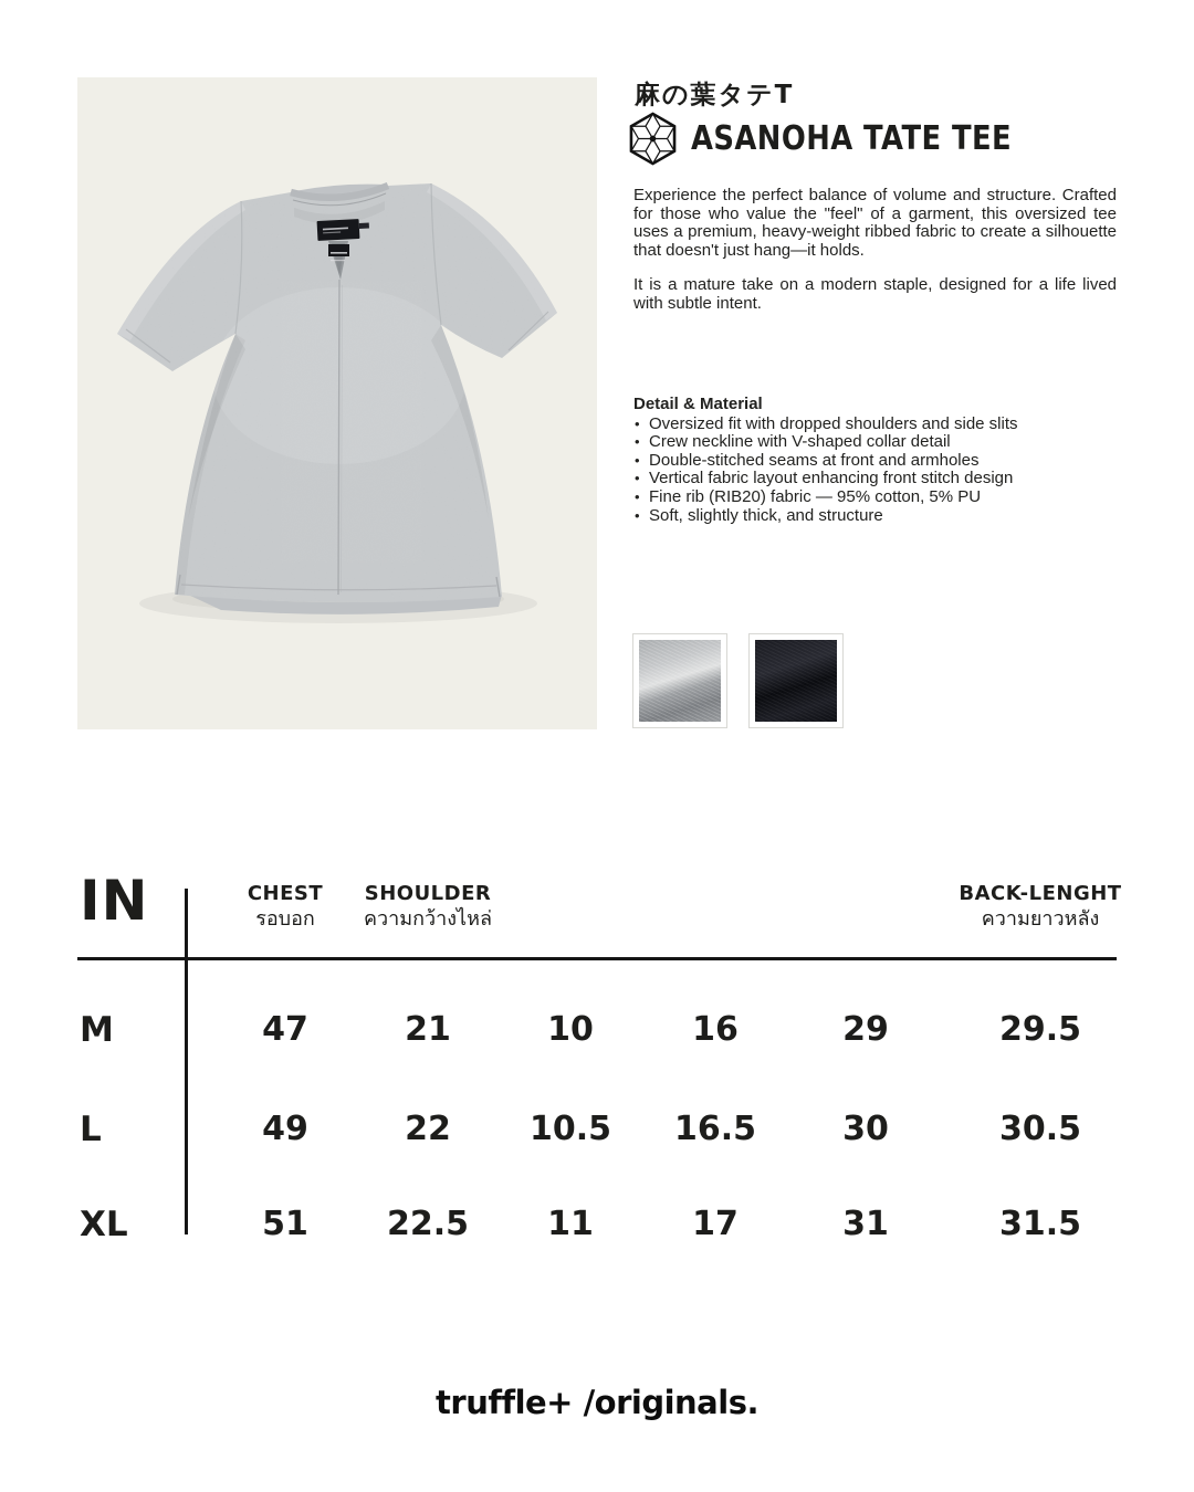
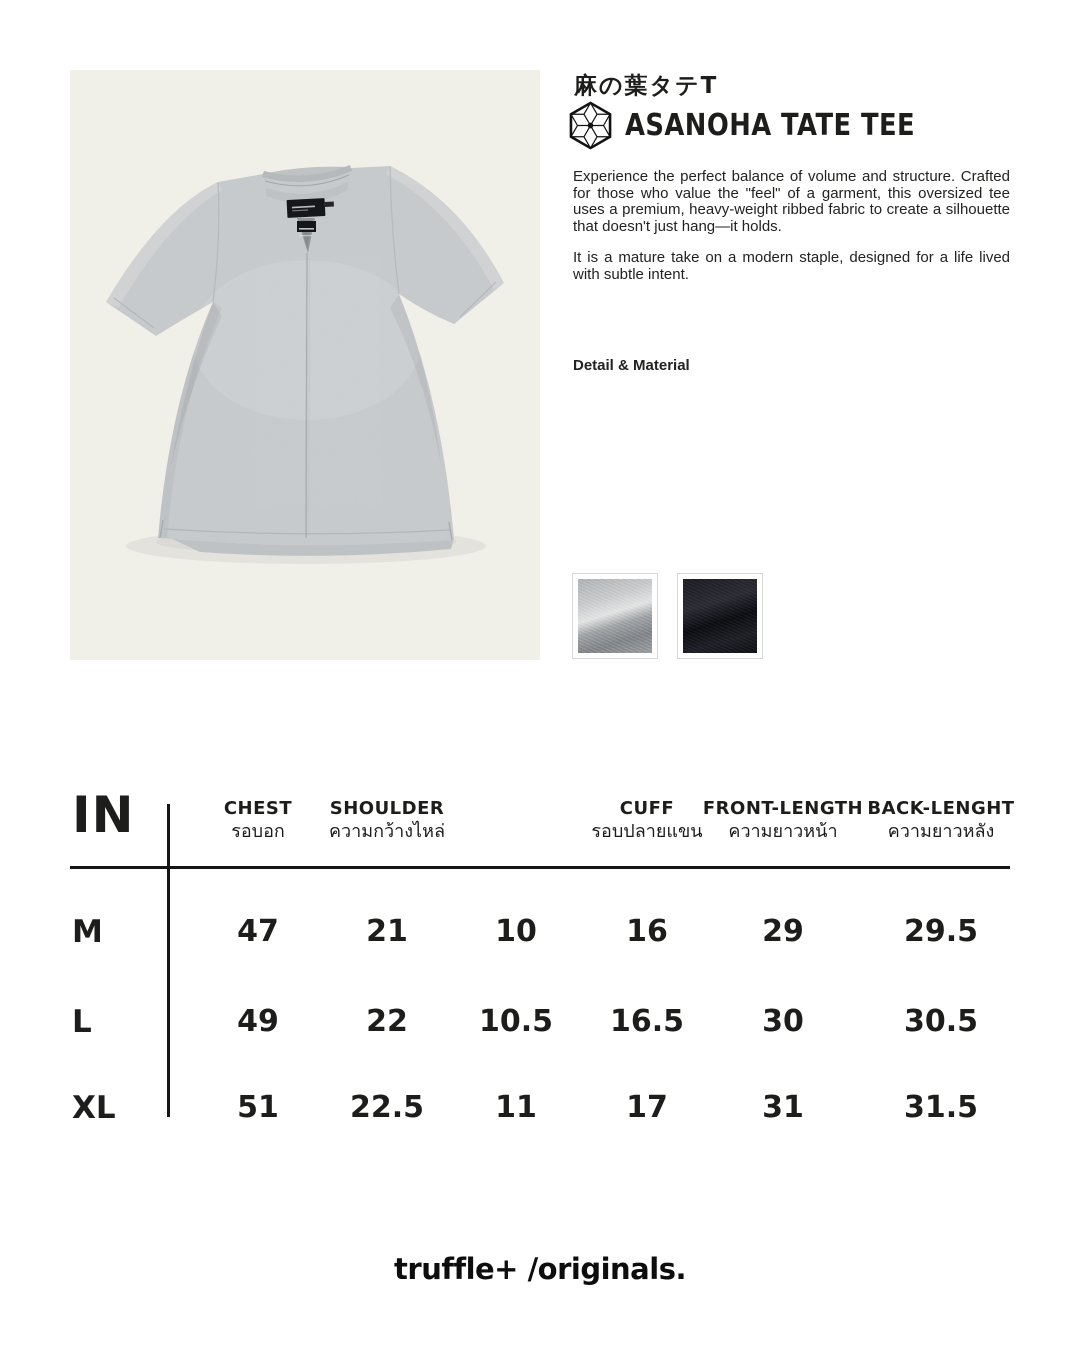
  麻の葉タテT
  ASANOHA TATE TEE
  Experience the perfect balance of volume and structure. Crafted for those who value the "feel" of a garment, this oversized tee uses a premium, heavy-weight ribbed fabric to create a silhouette that doesn't just hang—it holds.
  It is a mature take on a modern staple, designed for a life lived with subtle intent.
  Detail & Material
- Oversized fit with dropped shoulders and side slits
- Crew neckline with V-shaped collar detail
- Double-stitched seams at front and armholes
- Vertical fabric layout enhancing front stitch design
- Fine rib (RIB20) fabric — 95% cotton, 5% PU
- Soft, slightly thick, and structure
  IN
  CHEST
  รอบอก
  SHOULDER
  ความกว้างไหล่
+ CUFF
+ รอบปลายแขน
+ FRONT-LENGTH
+ ความยาวหน้า
  BACK-LENGHT
  ความยาวหลัง
  M
  47
  21
  10
  16
  29
  29.5
  L
  49
  22
  10.5
  16.5
  30
  30.5
  XL
  51
  22.5
  11
  17
  31
  31.5
  truffle+ /originals.
